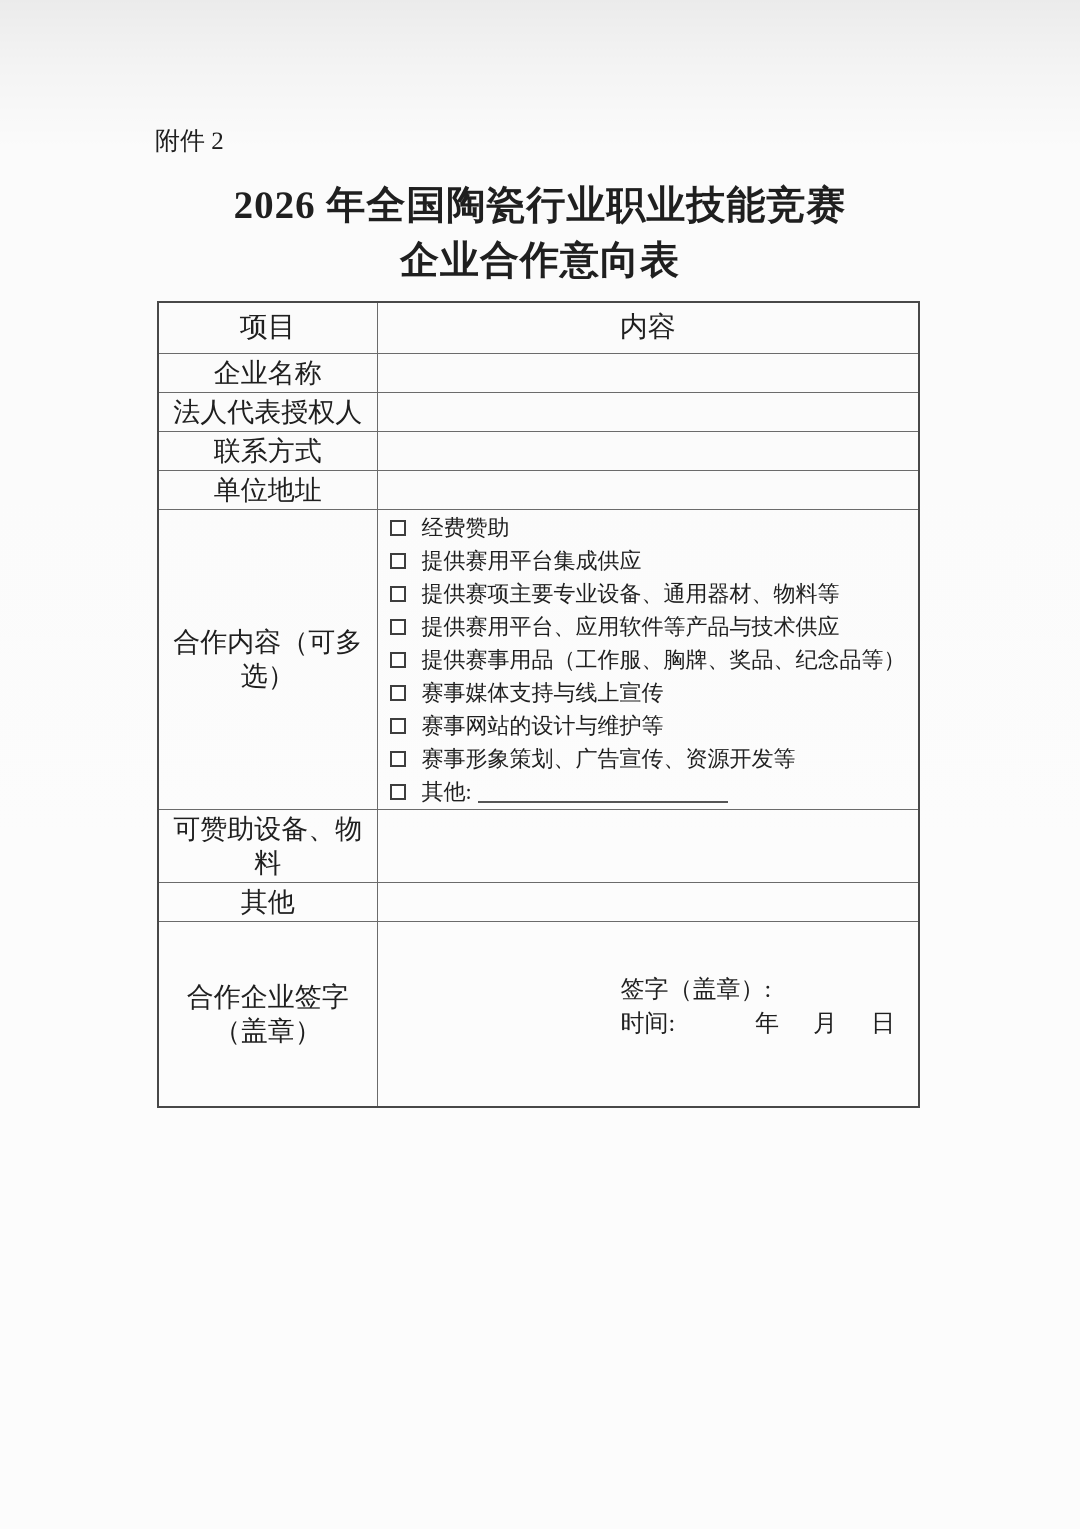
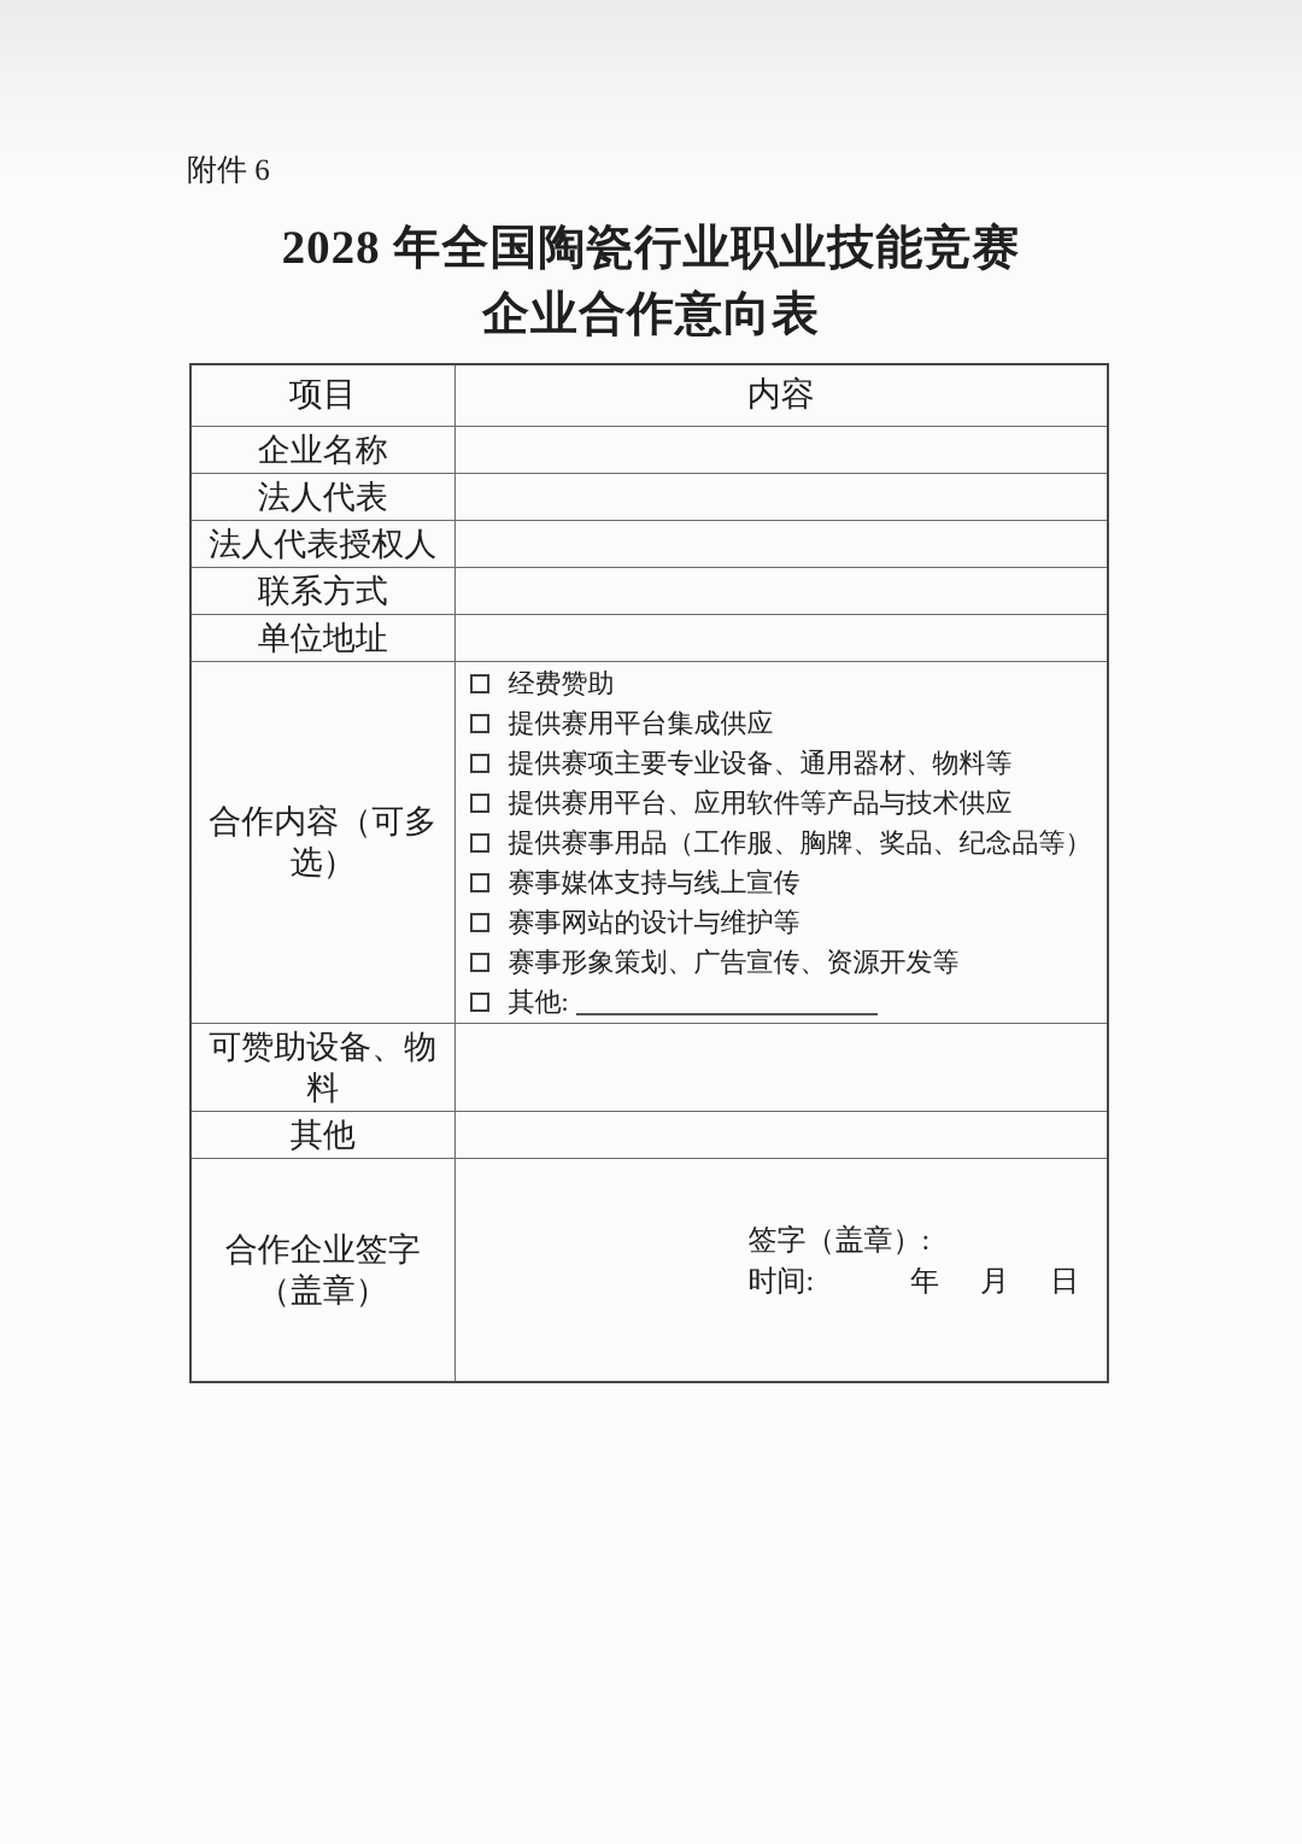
- 附件 2
+ 附件 6
- 2026 年全国陶瓷行业职业技能竞赛
+ 2028 年全国陶瓷行业职业技能竞赛
  企业合作意向表
  项目	内容
  企业名称
+ 法人代表
  法人代表授权人
  联系方式
  单位地址
  合作内容（可多选）	经费赞助 提供赛用平台集成供应 提供赛项主要专业设备、通用器材、物料等 提供赛用平台、应用软件等产品与技术供应 提供赛事用品（工作服、胸牌、奖品、纪念品等） 赛事媒体支持与线上宣传 赛事网站的设计与维护等 赛事形象策划、广告宣传、资源开发等 其他:
  可赞助设备、物料
  其他
  合作企业签字（盖章）	签字（盖章）: 时间: 年 月 日
